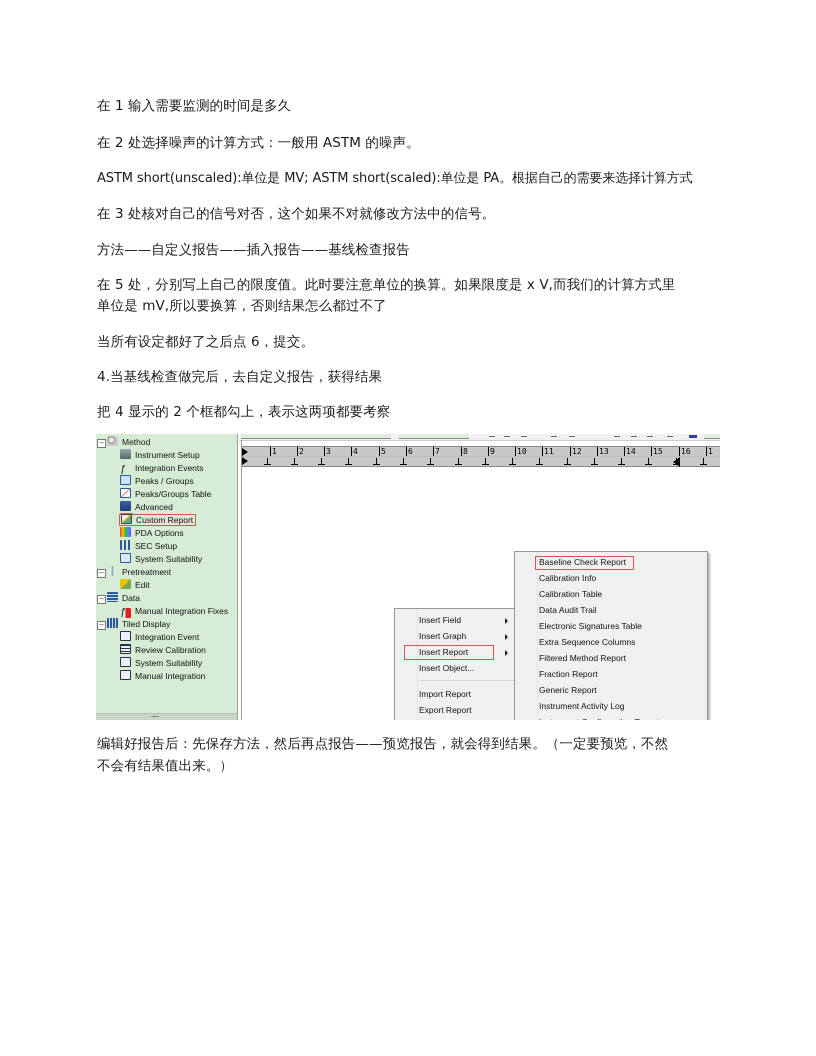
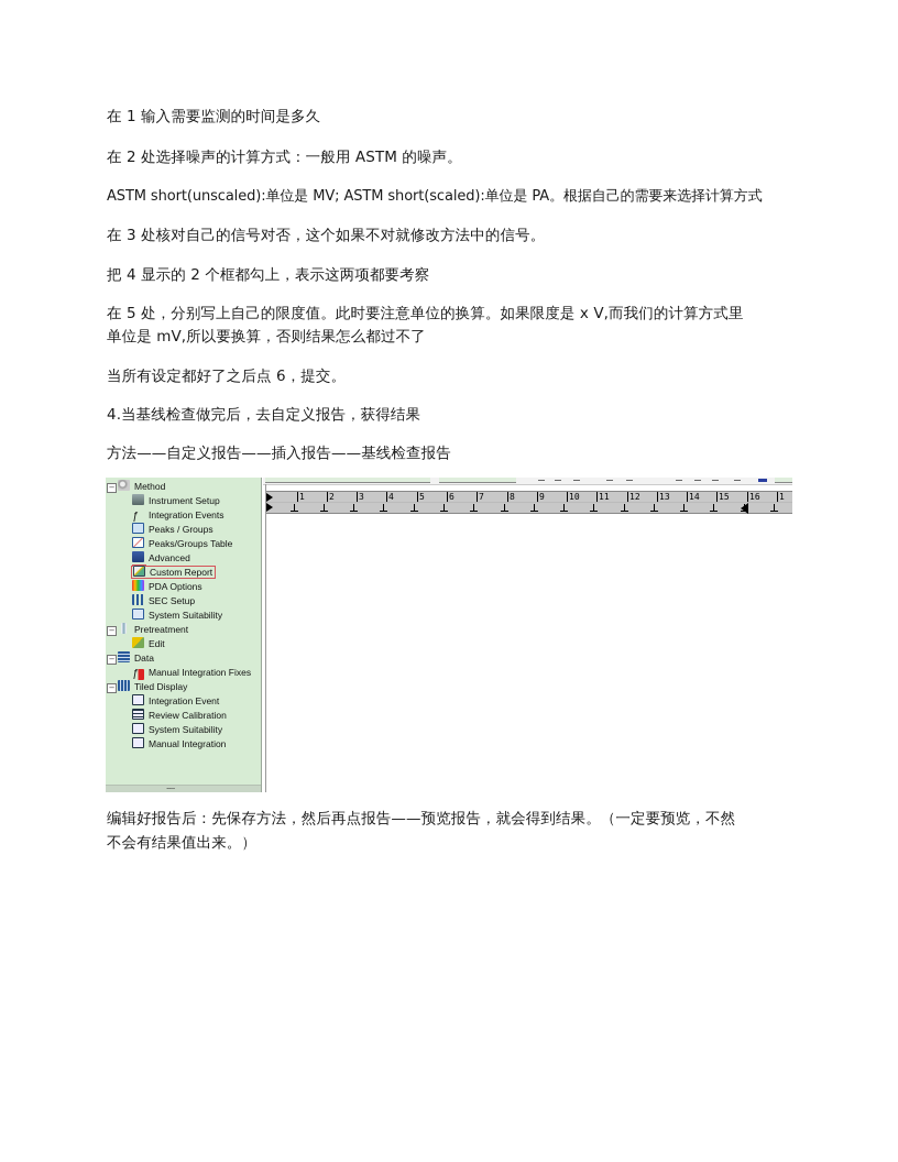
  在 1 输入需要监测的时间是多久
  在 2 处选择噪声的计算方式：一般用 ASTM 的噪声。
  ASTM short(unscaled):单位是 MV; ASTM short(scaled):单位是 PA。根据自己的需要来选择计算方式
  在 3 处核对自己的信号对否，这个如果不对就修改方法中的信号。
- 方法——自定义报告——插入报告——基线检查报告
+ 把 4 显示的 2 个框都勾上，表示这两项都要考察
  在 5 处，分别写上自己的限度值。此时要注意单位的换算。如果限度是 x V,而我们的计算方式里
  单位是 mV,所以要换算，否则结果怎么都过不了
  当所有设定都好了之后点 6，提交。
  4.当基线检查做完后，去自定义报告，获得结果
- 把 4 显示的 2 个框都勾上，表示这两项都要考察
+ 方法——自定义报告——插入报告——基线检查报告
  −
  Method
  Instrument Setup
  ƒ Integration Events
  Peaks / Groups
  Peaks/Groups Table
  Advanced
  Custom Report
  PDA Options
  SEC Setup
  System Suitability
  −
  Pretreatment
  Edit
  −
  Data
  ƒ Manual Integration Fixes
  −
  Tiled Display
  Integration Event
  Review Calibration
  System Suitability
  Manual Integration
  1
  2
  3
  4
  5
  6
  7
  8
  9
  10
  11
  12
  13
  14
  15
  16
  1
- Insert Field
- Insert Graph
- Insert Report
- Insert Object...
- Import Report
- Export Report
- Baseline Check Report
- Calibration Info
- Calibration Table
- Data Audit Trail
- Electronic Signatures Table
- Extra Sequence Columns
- Filtered Method Report
- Fraction Report
- Generic Report
- Instrument Activity Log
  编辑好报告后：先保存方法，然后再点报告——预览报告，就会得到结果。（一定要预览，不然
  不会有结果值出来。）
